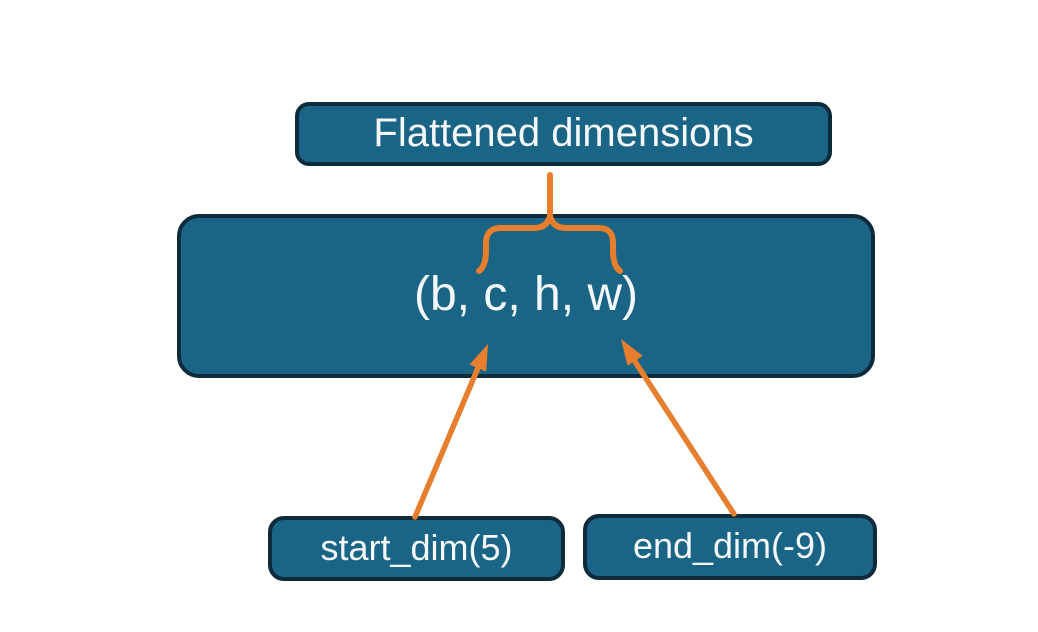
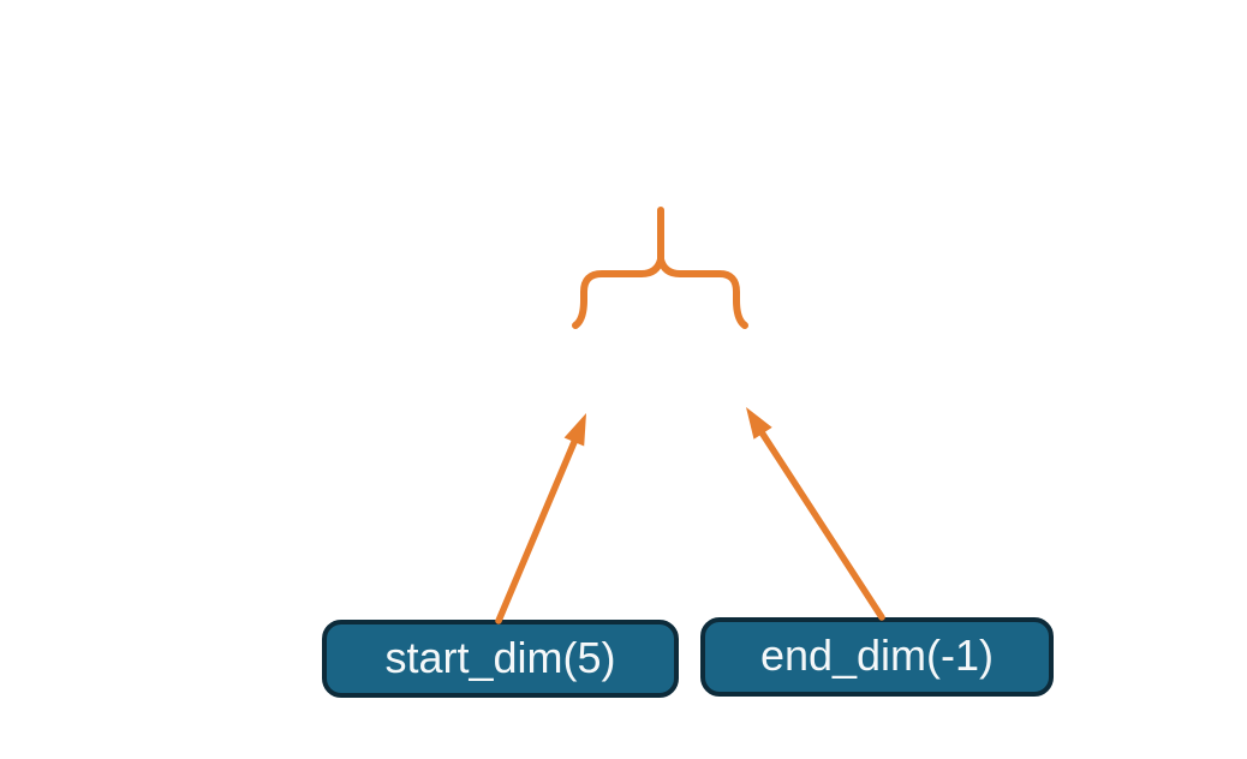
- Flattened dimensions
- (b, c, h, w)
  start_dim(5)
- end_dim(-9)
+ end_dim(-1)
